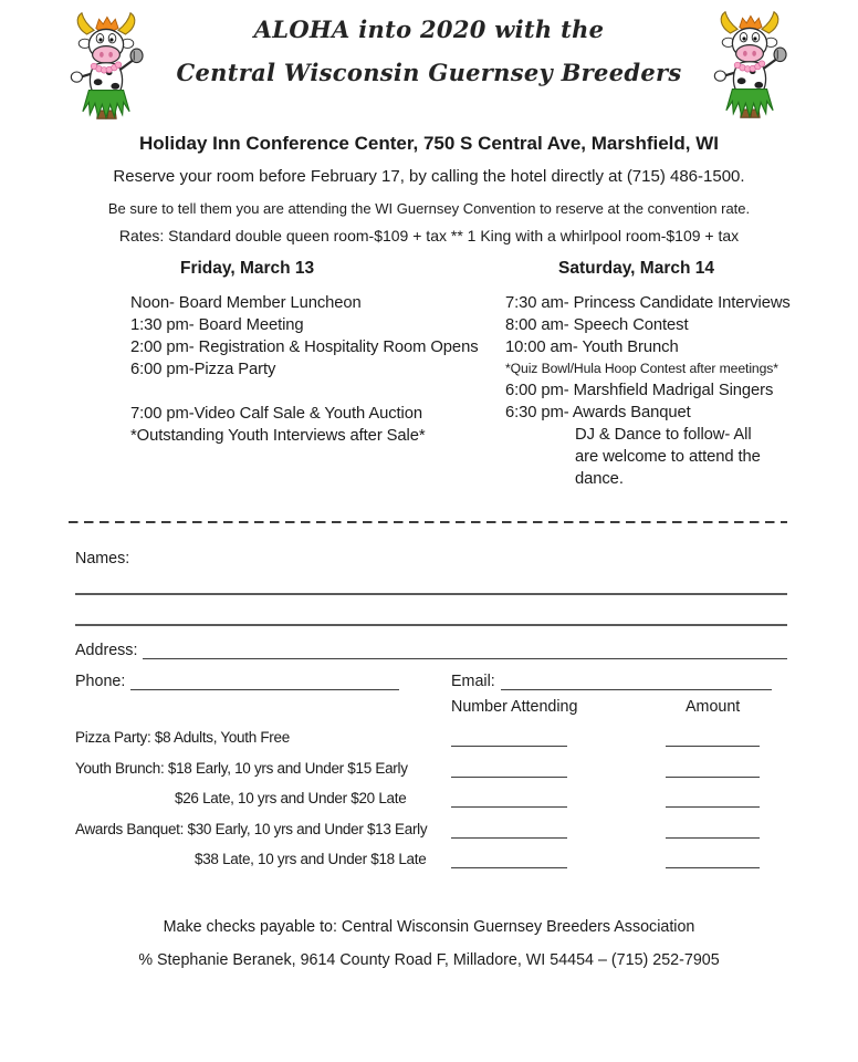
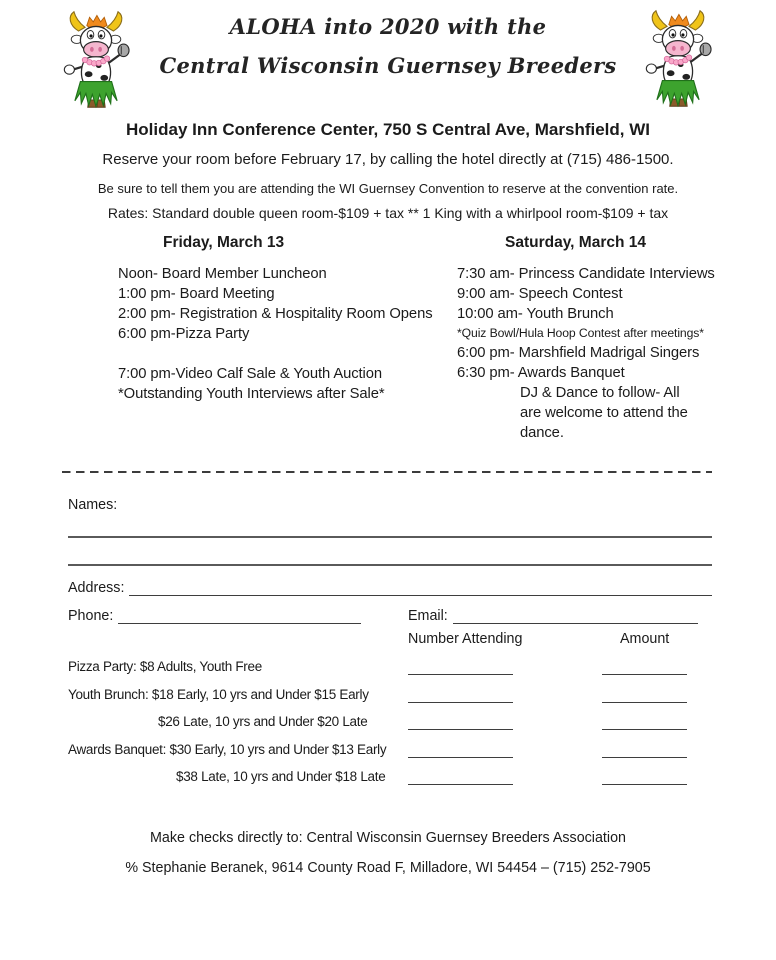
  ALOHA into 2020 with the
  Central Wisconsin Guernsey Breeders
  Holiday Inn Conference Center, 750 S Central Ave, Marshfield, WI
  Reserve your room before February 17, by calling the hotel directly at (715) 486-1500.
  Be sure to tell them you are attending the WI Guernsey Convention to reserve at the convention rate.
  Rates: Standard double queen room-$109 + tax ** 1 King with a whirlpool room-$109 + tax
  Friday, March 13
  Saturday, March 14
  Noon- Board Member Luncheon
- 1:30 pm- Board Meeting
+ 1:00 pm- Board Meeting
  2:00 pm- Registration & Hospitality Room Opens
  6:00 pm-Pizza Party
  7:00 pm-Video Calf Sale & Youth Auction
  *Outstanding Youth Interviews after Sale*
  7:30 am- Princess Candidate Interviews
- 8:00 am- Speech Contest
+ 9:00 am- Speech Contest
  10:00 am- Youth Brunch
  *Quiz Bowl/Hula Hoop Contest after meetings*
  6:00 pm- Marshfield Madrigal Singers
  6:30 pm- Awards Banquet
  DJ & Dance to follow- All
  are welcome to attend the
  dance.
  Names:
  Address:
  Phone:
  Email:
  Number Attending
  Amount
  Pizza Party: $8 Adults, Youth Free
  Youth Brunch: $18 Early, 10 yrs and Under $15 Early
  $26 Late, 10 yrs and Under $20 Late
  Awards Banquet: $30 Early, 10 yrs and Under $13 Early
  $38 Late, 10 yrs and Under $18 Late
- Make checks payable to: Central Wisconsin Guernsey Breeders Association
+ Make checks directly to: Central Wisconsin Guernsey Breeders Association
  % Stephanie Beranek, 9614 County Road F, Milladore, WI 54454 – (715) 252-7905
